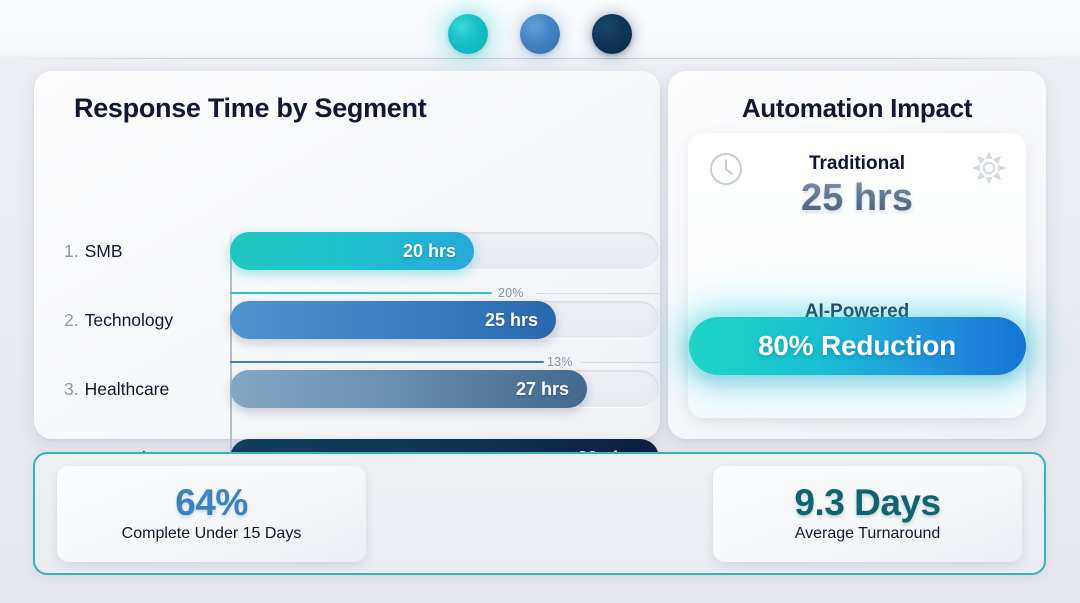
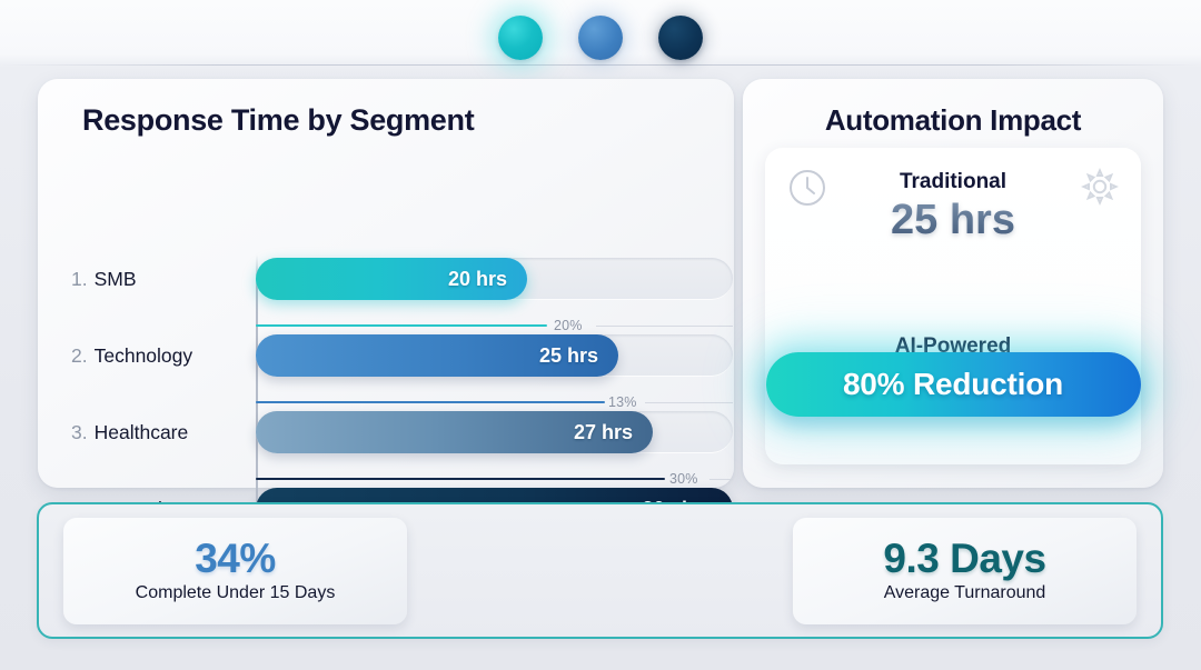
  Response Time by Segment
  1.
  SMB
  20 hrs
  20%
  2.
  Technology
  25 hrs
  13%
  3.
  Healthcare
  27 hrs
+ 30%
  Automation Impact
  Traditional
  25 hrs
  AI-Powered
  80% Reduction
- 64%
+ 34%
  Complete Under 15 Days
  9.3 Days
  Average Turnaround
